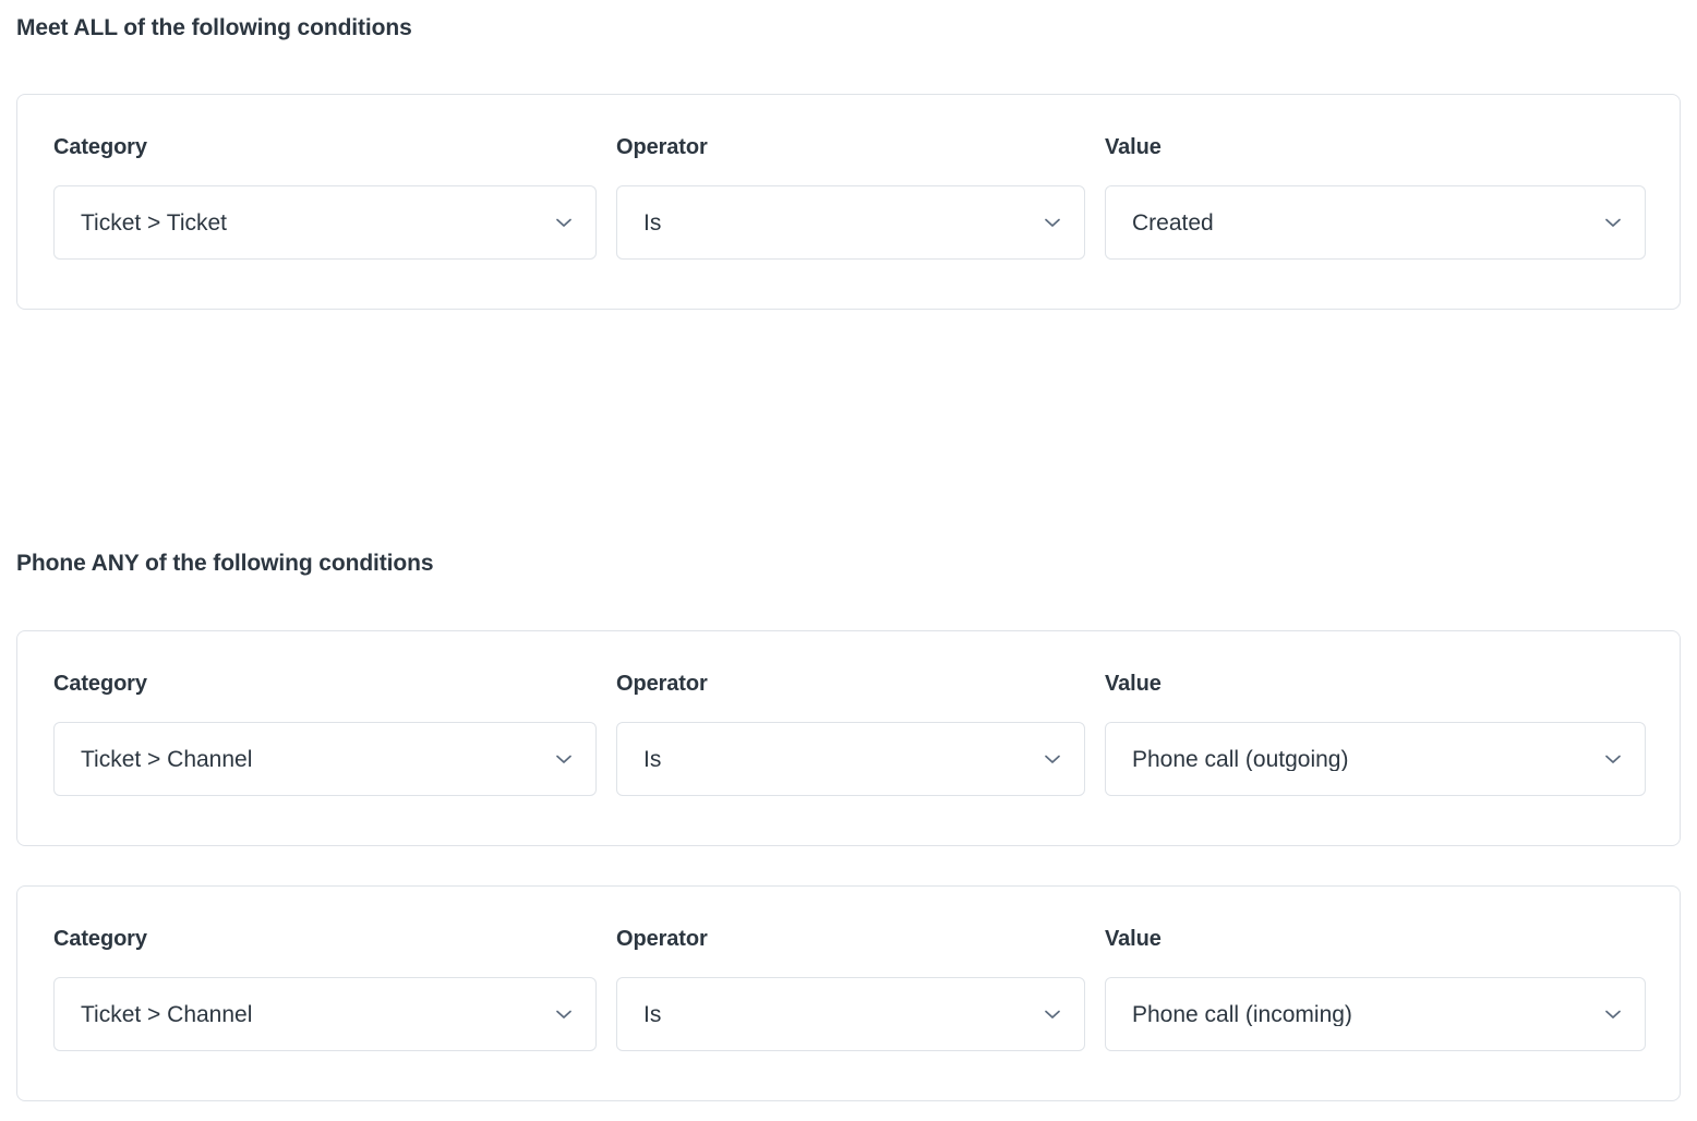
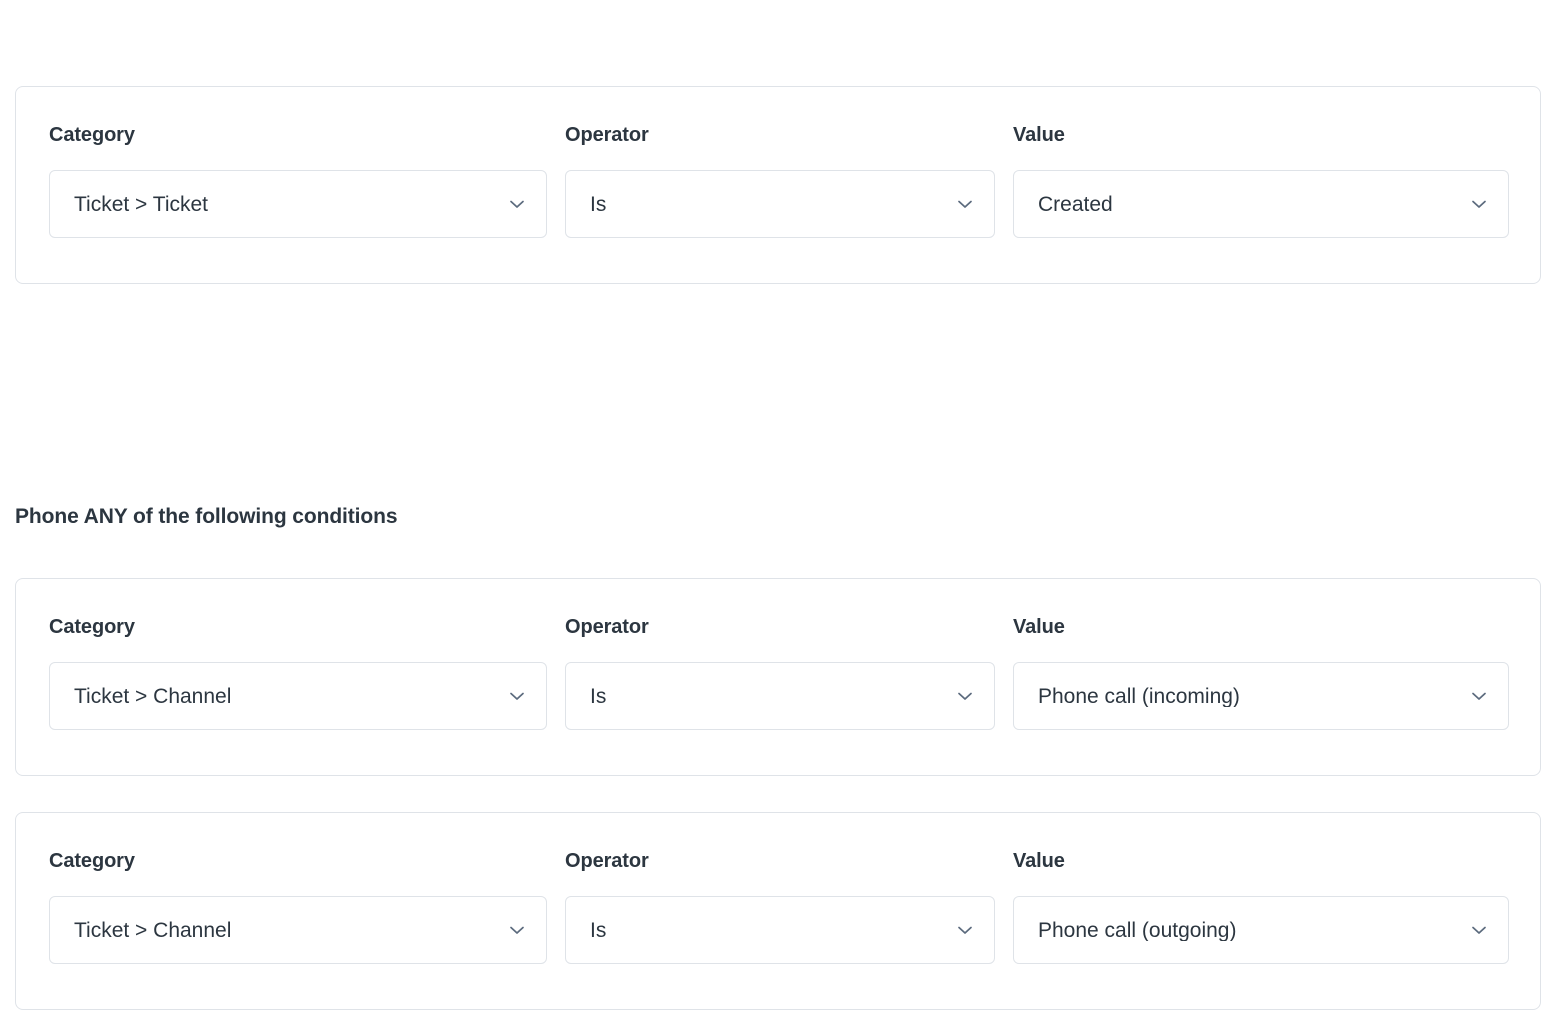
- Meet ALL of the following conditions
  Category
  Ticket > Ticket
  Operator
  Is
  Value
  Created
  Phone ANY of the following conditions
  Category
  Ticket > Channel
  Operator
  Is
  Value
- Phone call (outgoing)
+ Phone call (incoming)
  Category
  Ticket > Channel
  Operator
  Is
  Value
- Phone call (incoming)
+ Phone call (outgoing)
